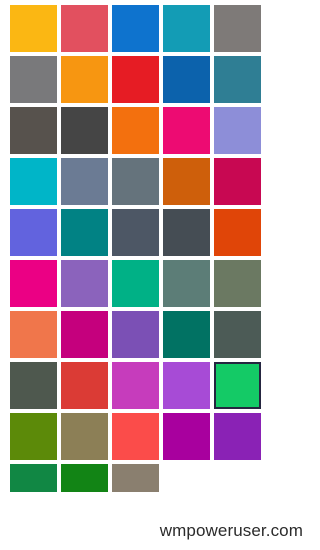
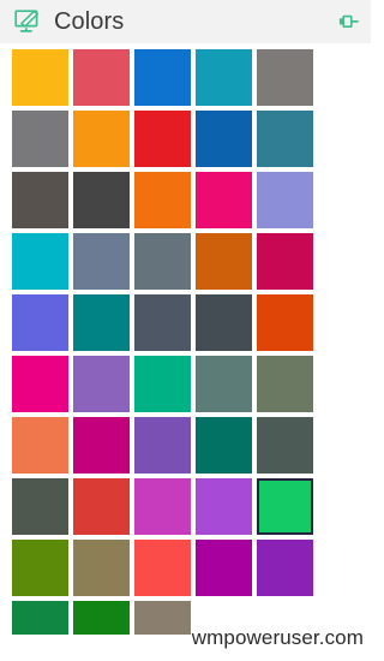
+ Colors
  wmpoweruser.com
